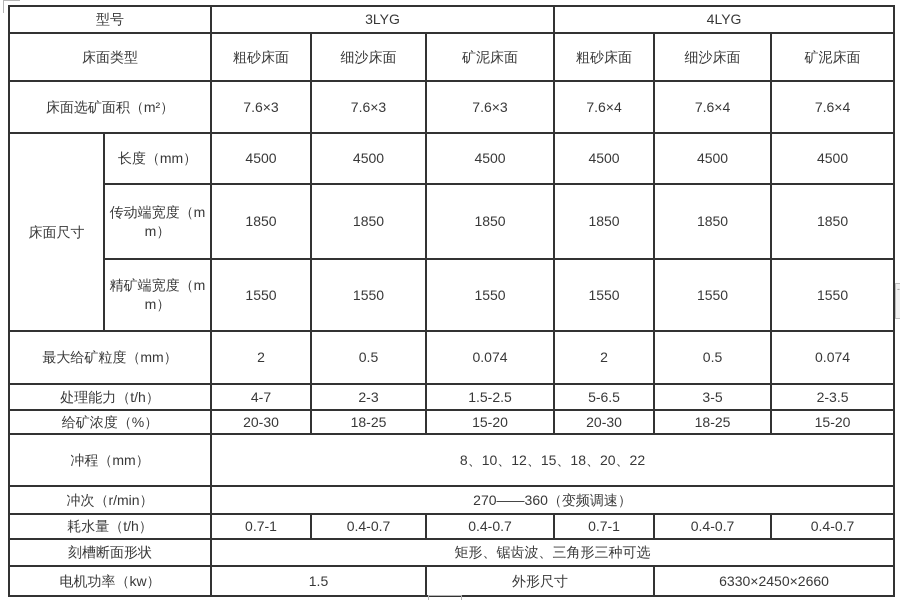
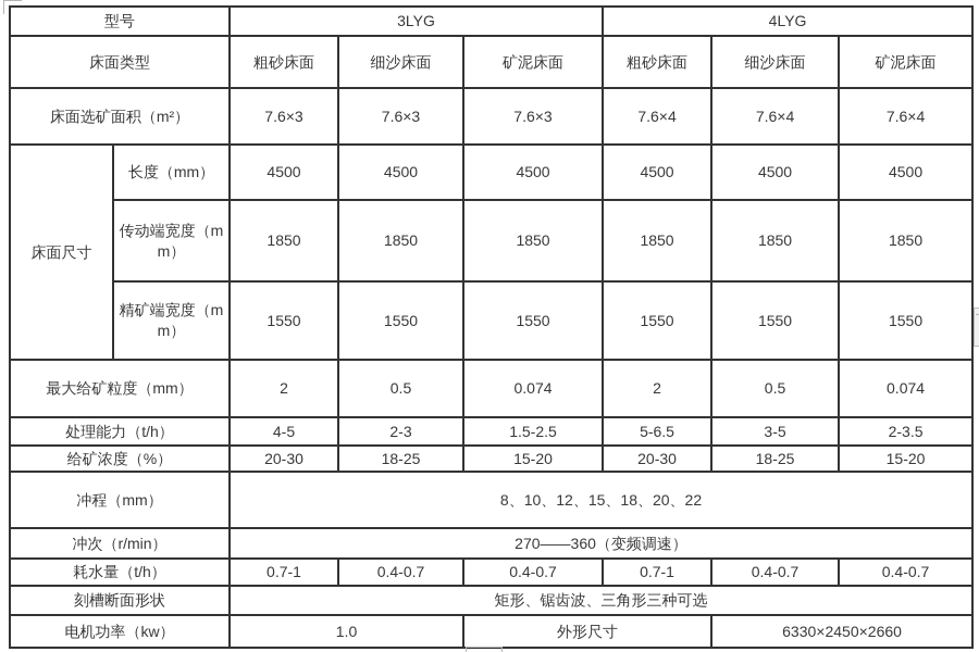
  型号	3LYG	4LYG
  床面类型	粗砂床面	细沙床面	矿泥床面	粗砂床面	细沙床面	矿泥床面
  床面选矿面积（m²）	7.6×3	7.6×3	7.6×3	7.6×4	7.6×4	7.6×4
  床面尺寸	长度（mm）	4500	4500	4500	4500	4500	4500
  传动端宽度（mm）	1850	1850	1850	1850	1850	1850
  精矿端宽度（mm）	1550	1550	1550	1550	1550	1550
  最大给矿粒度（mm）	2	0.5	0.074	2	0.5	0.074
- 处理能力（t/h）	4-7	2-3	1.5-2.5	5-6.5	3-5	2-3.5
+ 处理能力（t/h）	4-5	2-3	1.5-2.5	5-6.5	3-5	2-3.5
  给矿浓度（%）	20-30	18-25	15-20	20-30	18-25	15-20
  冲程（mm）	8、10、12、15、18、20、22
  冲次（r/min）	270——360（变频调速）
  耗水量（t/h）	0.7-1	0.4-0.7	0.4-0.7	0.7-1	0.4-0.7	0.4-0.7
  刻槽断面形状	矩形、锯齿波、三角形三种可选
- 电机功率（kw）	1.5	外形尺寸	6330×2450×2660
+ 电机功率（kw）	1.0	外形尺寸	6330×2450×2660
  -
